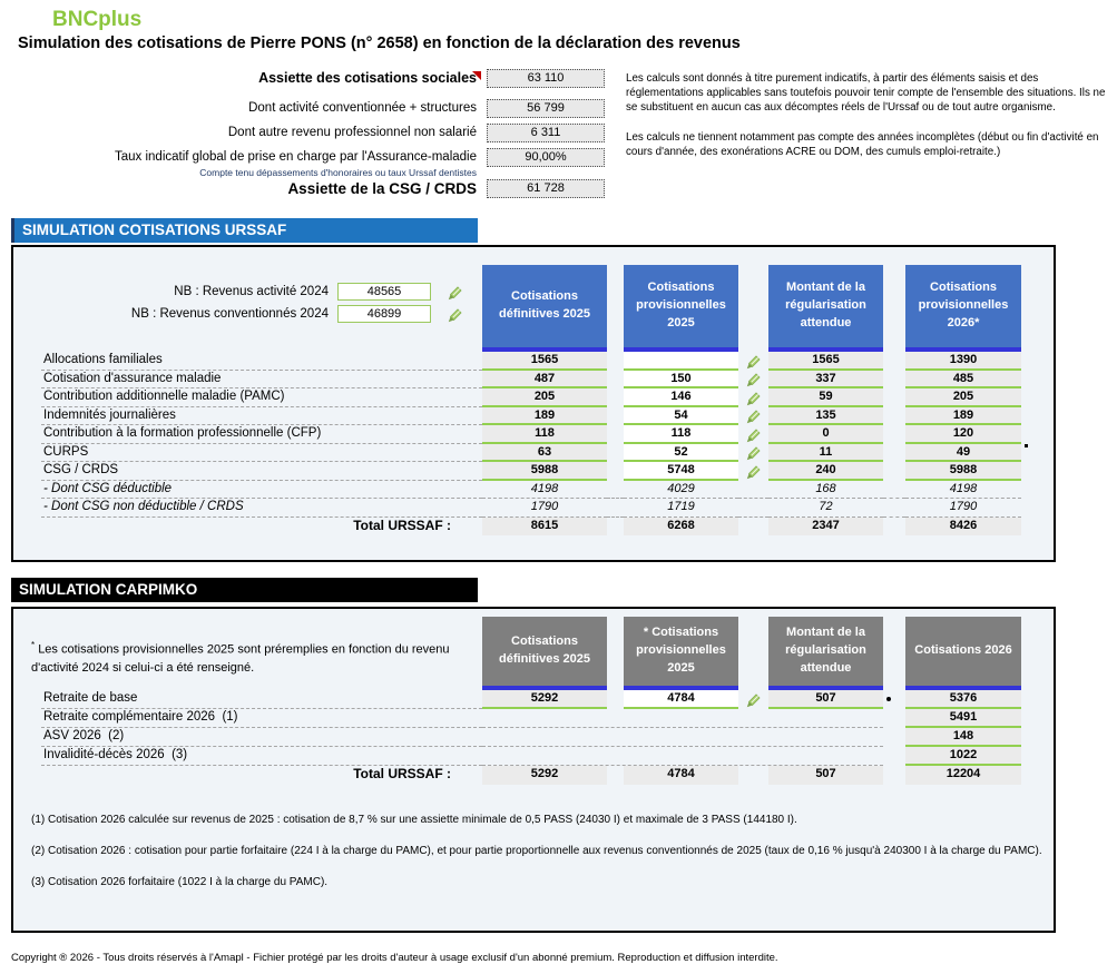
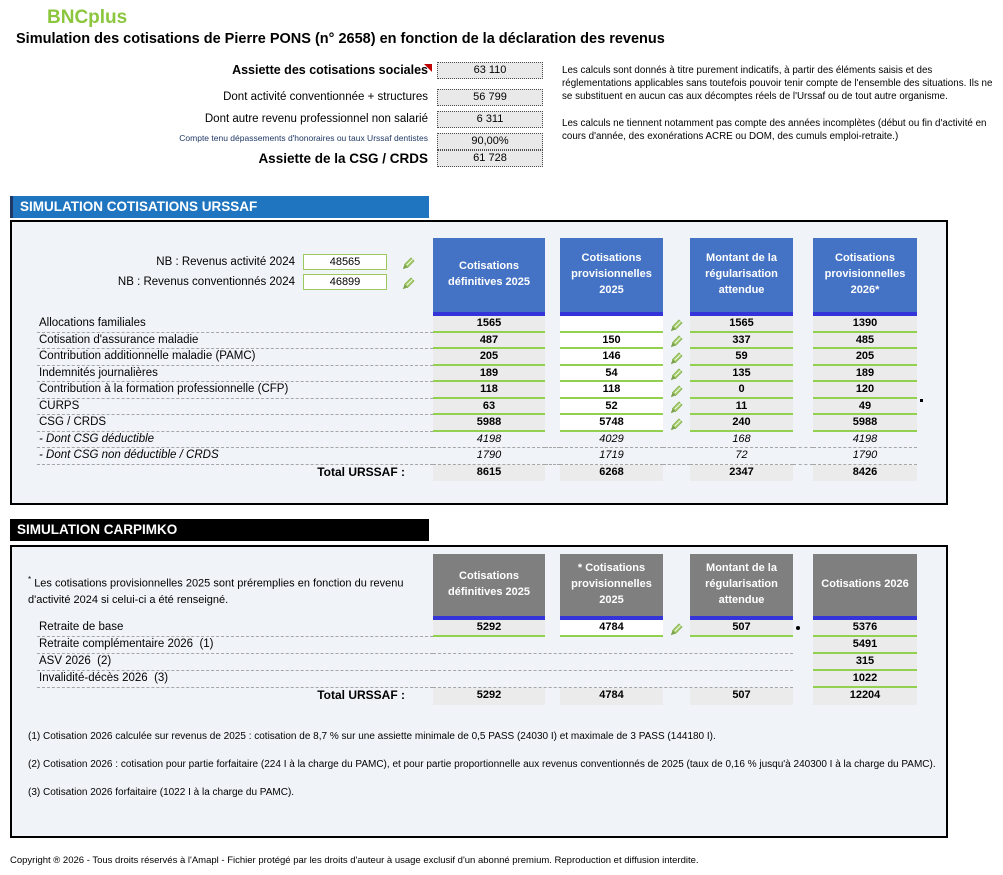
  BNCplus
  Simulation des cotisations de Pierre PONS (n° 2658) en fonction de la déclaration des revenus
  Assiette des cotisations sociales
  63 110
  Dont activité conventionnée + structures
  56 799
  Dont autre revenu professionnel non salarié
  6 311
- Taux indicatif global de prise en charge par l'Assurance-maladie
  Compte tenu dépassements d'honoraires ou taux Urssaf dentistes
  90,00%
  Assiette de la CSG / CRDS
  61 728
  Les calculs sont donnés à titre purement indicatifs, à partir des éléments saisis et des réglementations applicables sans toutefois pouvoir tenir compte de l'ensemble des situations. Ils ne se substituent en aucun cas aux décomptes réels de l'Urssaf ou de tout autre organisme.
  Les calculs ne tiennent notamment pas compte des années incomplètes (début ou fin d'activité en cours d'année, des exonérations ACRE ou DOM, des cumuls emploi-retraite.)
  SIMULATION COTISATIONS URSSAF
  NB : Revenus activité 2024
  48565
  NB : Revenus conventionnés 2024
  46899
  Cotisations définitives 2025
  Cotisations provisionnelles 2025
  Montant de la régularisation attendue
  Cotisations provisionnelles 2026*
  Allocations familiales
  1565
  1565
  1390
  Cotisation d'assurance maladie
  487
  150
  337
  485
  Contribution additionnelle maladie (PAMC)
  205
  146
  59
  205
  Indemnités journalières
  189
  54
  135
  189
  Contribution à la formation professionnelle (CFP)
  118
  118
  0
  120
  CURPS
  63
  52
  11
  49
  CSG / CRDS
  5988
  5748
  240
  5988
  - Dont CSG déductible
  4198
  4029
  168
  4198
  - Dont CSG non déductible / CRDS
  1790
  1719
  72
  1790
  Total URSSAF :
  8615
  6268
  2347
  8426
  SIMULATION CARPIMKO
  * Les cotisations provisionnelles 2025 sont préremplies en fonction du revenu d'activité 2024 si celui-ci a été renseigné.
  Cotisations définitives 2025
  * Cotisations provisionnelles 2025
  Montant de la régularisation attendue
  Cotisations 2026
  Retraite de base
  5292
  4784
  507
  5376
  Retraite complémentaire 2026 (1)
  5491
  ASV 2026 (2)
- 148
+ 315
  Invalidité-décès 2026 (3)
  1022
  Total URSSAF :
  5292
  4784
  507
  12204
  (1) Cotisation 2026 calculée sur revenus de 2025 : cotisation de 8,7 % sur une assiette minimale de 0,5 PASS (24030 I) et maximale de 3 PASS (144180 I).
  (2) Cotisation 2026 : cotisation pour partie forfaitaire (224 I à la charge du PAMC), et pour partie proportionnelle aux revenus conventionnés de 2025 (taux de 0,16 % jusqu'à 240300 I à la charge du PAMC).
  (3) Cotisation 2026 forfaitaire (1022 I à la charge du PAMC).
  Copyright ® 2026 - Tous droits réservés à l'Amapl - Fichier protégé par les droits d'auteur à usage exclusif d'un abonné premium. Reproduction et diffusion interdite.
